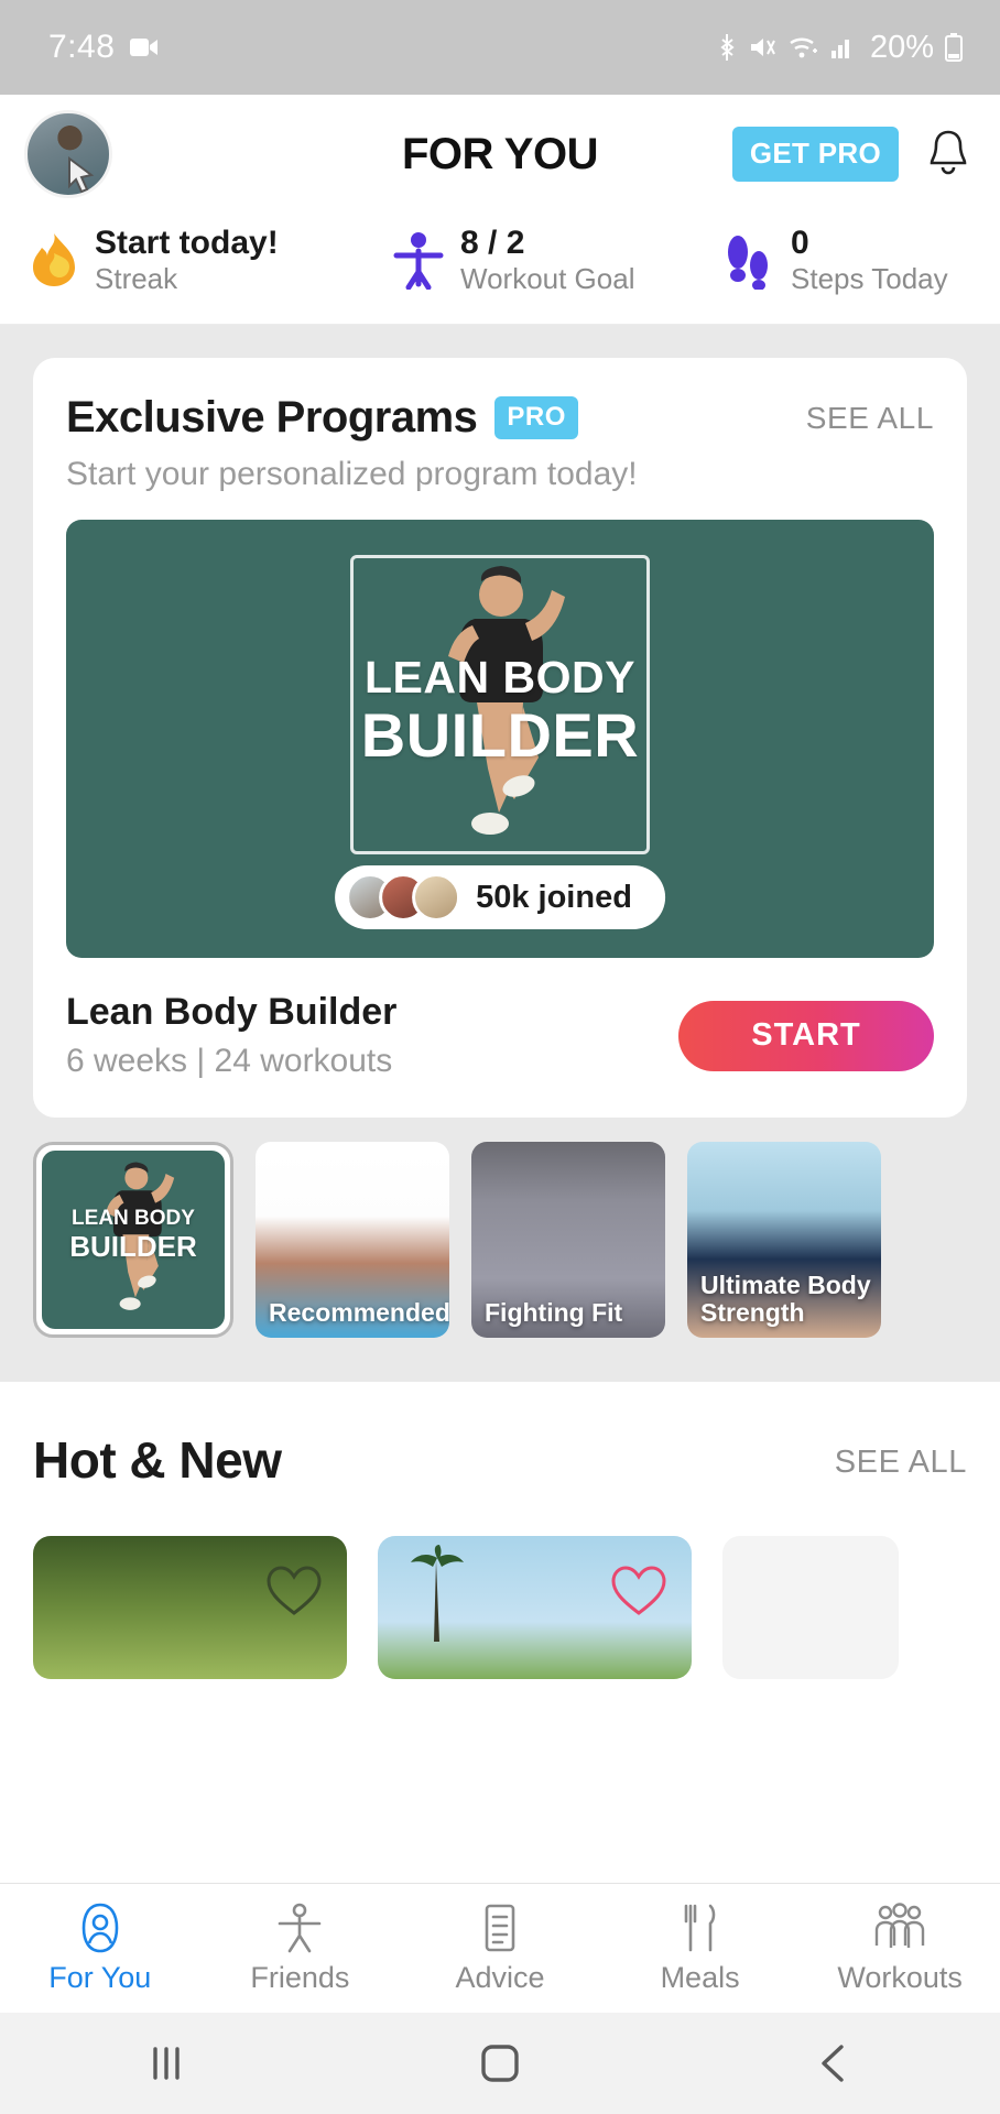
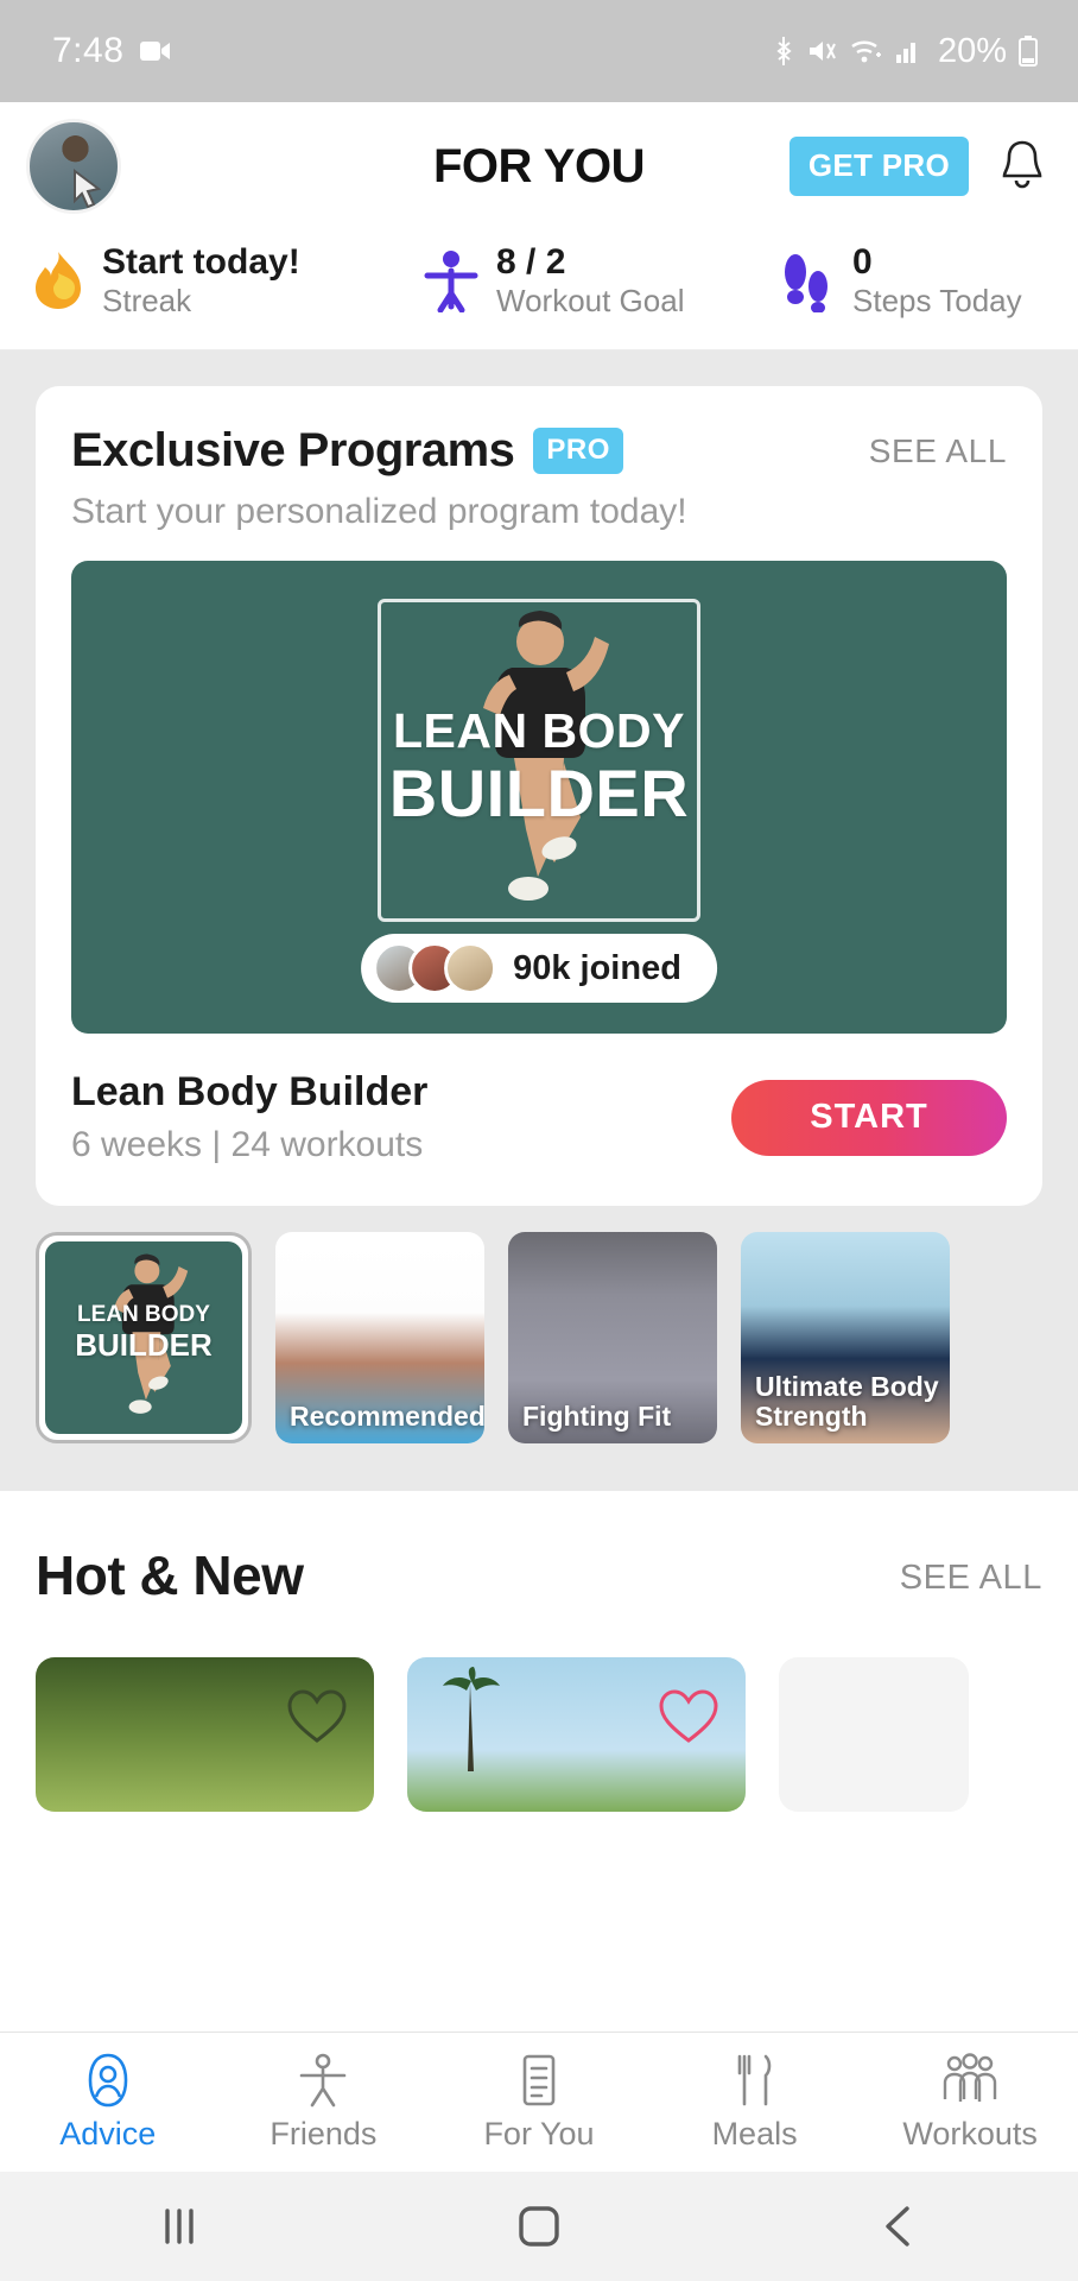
  7:48
  20%
  FOR YOU
  GET PRO
  Start today!
  Streak
  8 / 2
  Workout Goal
  0
  Steps Today
  Exclusive Programs
  PRO
  SEE ALL
  Start your personalized program today!
  LEAN BODY
  BUILDER
- 50k joined
+ 90k joined
  Lean Body Builder
  6 weeks | 24 workouts
  START
  LEAN BODY
  BUILDER
  Recommended
  Fighting Fit
  Ultimate Body Strength
  Hot & New
  SEE ALL
- For You
+ Advice
  Friends
- Advice
+ For You
  Meals
  Workouts
